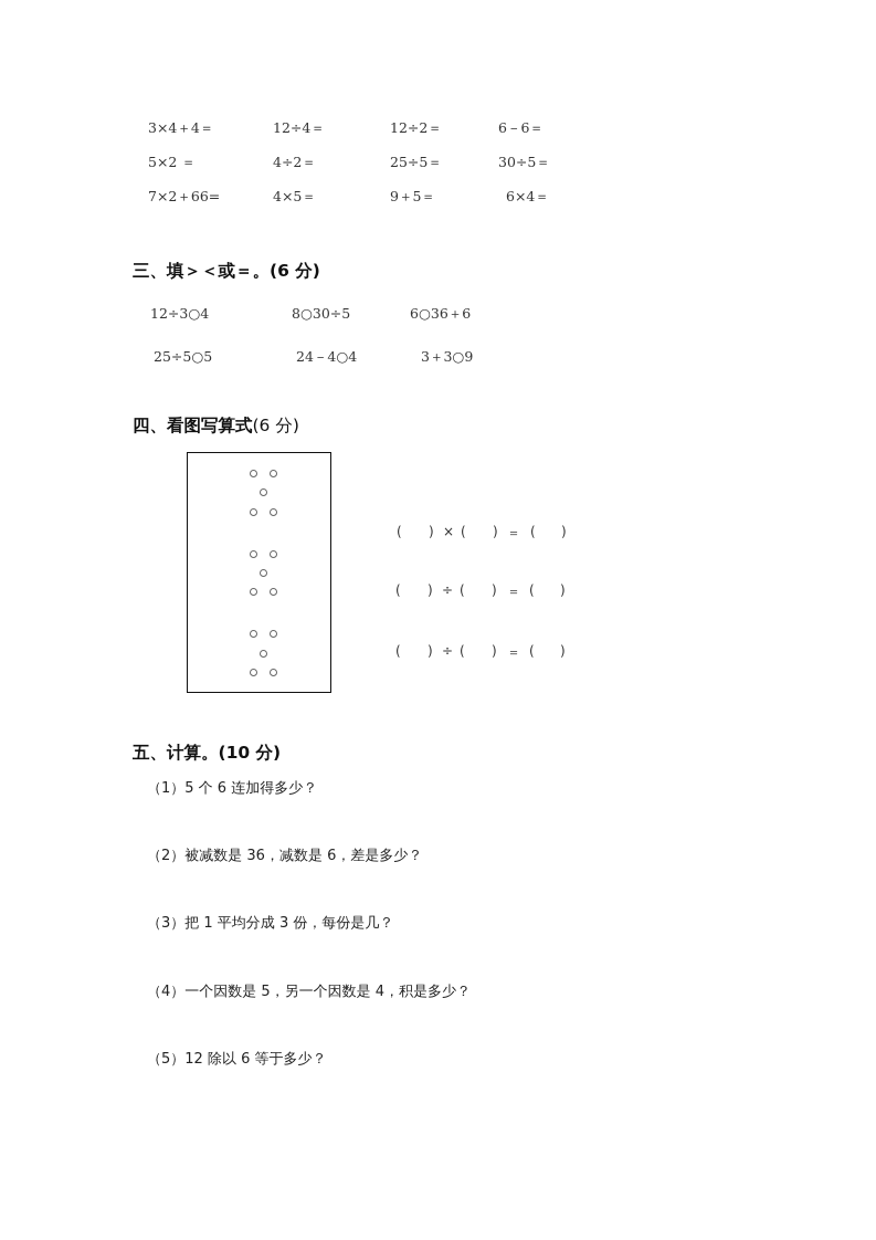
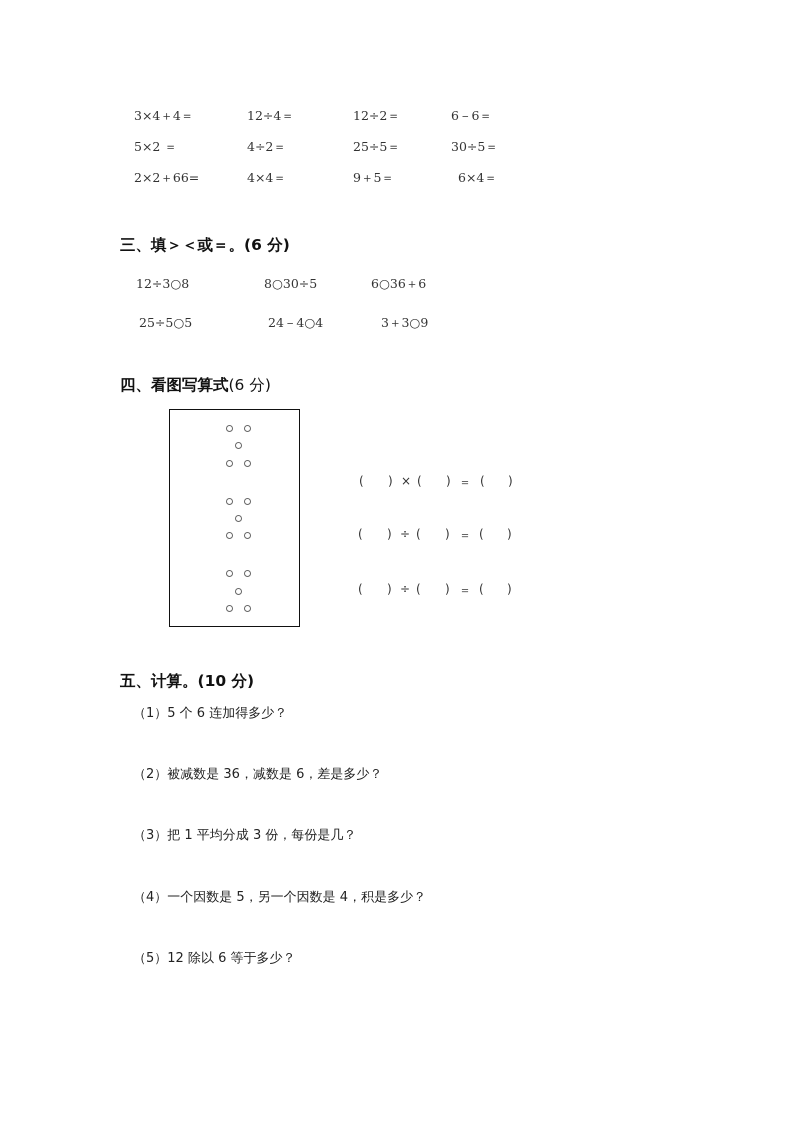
  3×4＋4＝
  12÷4＝
  12÷2＝
  6－6＝
  5×2 ＝
  4÷2＝
  25÷5＝
  30÷5＝
- 7×2＋66=
+ 2×2＋66=
- 4×5＝
+ 4×4＝
  9＋5＝
  6×4＝
  三、填＞＜或＝。(6 分)
- 12÷3○4
+ 12÷3○8
  8○30÷5
  6○36＋6
  25÷5○5
  24－4○4
  3＋3○9
  四、看图写算式(6 分)
  (
  )
  ×
  (
  )
  ＝
  (
  )
  (
  )
  ÷
  (
  )
  ＝
  (
  )
  (
  )
  ÷
  (
  )
  ＝
  (
  )
  五、计算。(10 分)
  （1）5 个 6 连加得多少？
  （2）被减数是 36，减数是 6，差是多少？
  （3）把 1 平均分成 3 份，每份是几？
  （4）一个因数是 5，另一个因数是 4，积是多少？
  （5）12 除以 6 等于多少？
